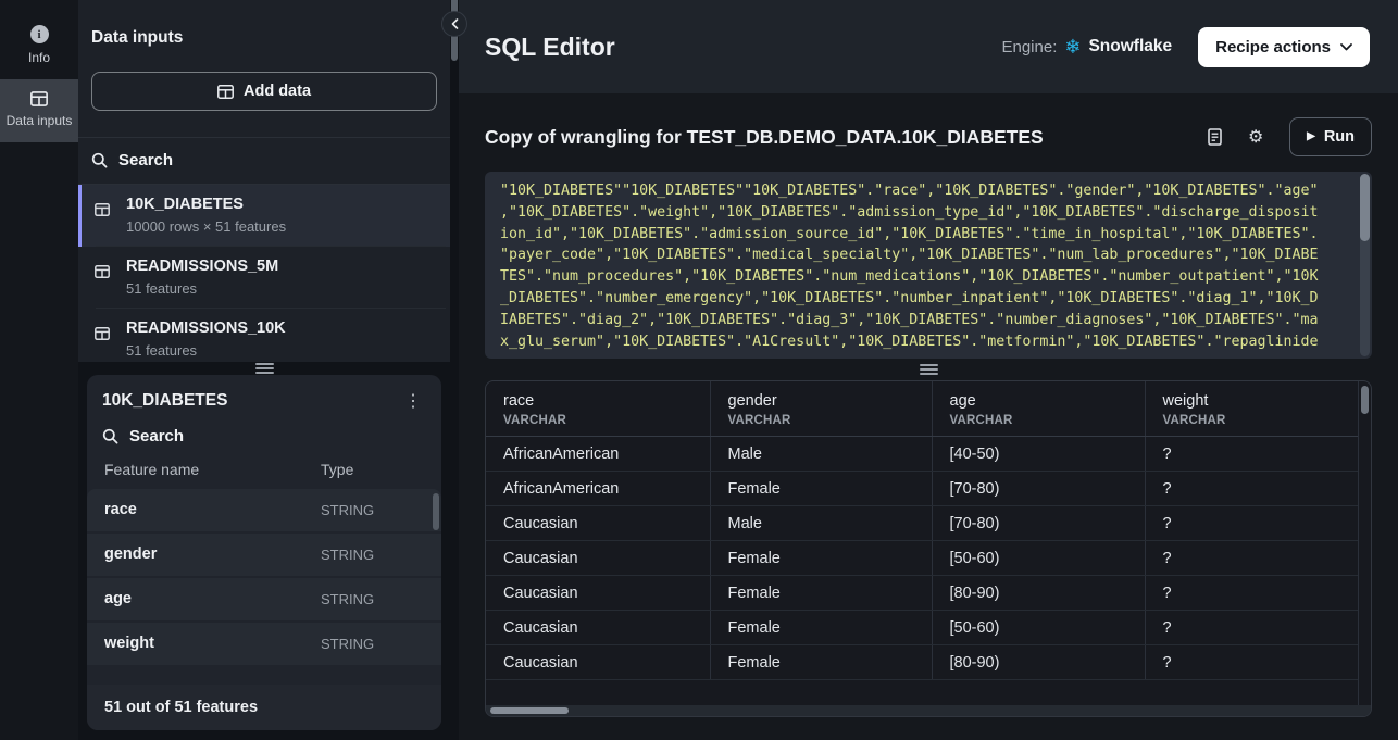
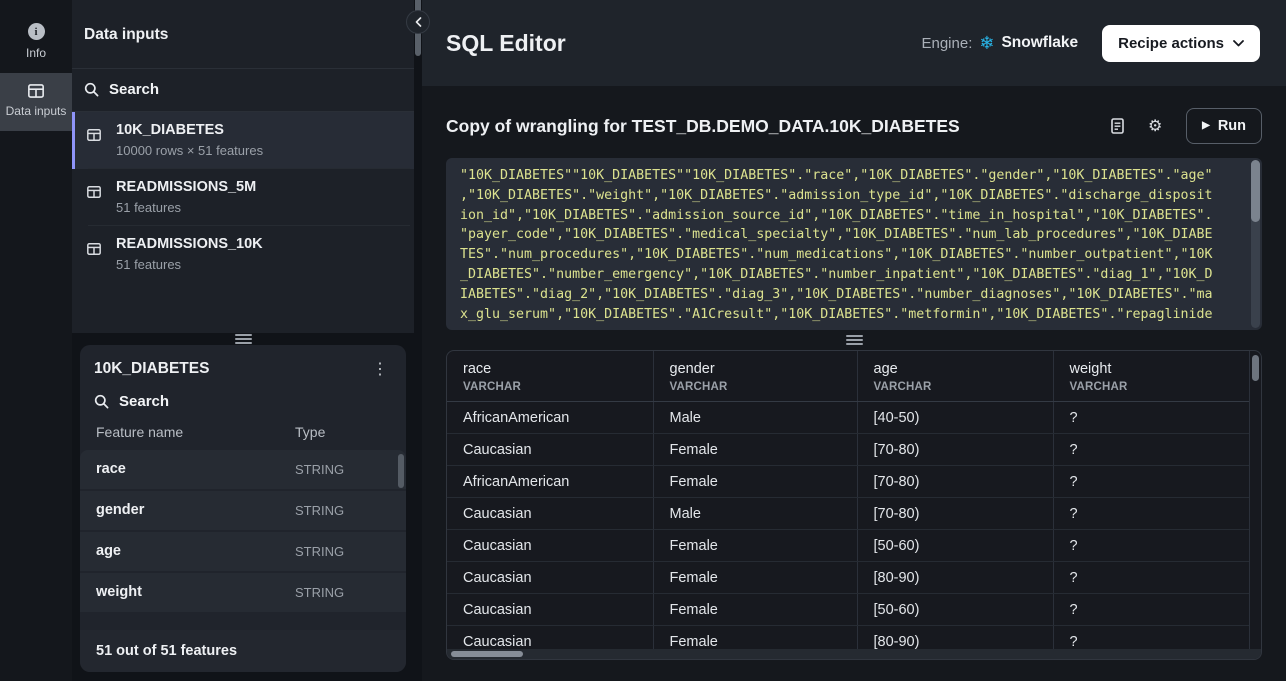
  i
  Info
  Data inputs
  Data inputs
- Add data
  Search
  10K_DIABETES
  10000 rows × 51 features
  READMISSIONS_5M
  51 features
  READMISSIONS_10K
  51 features
  10K_DIABETES
  ⋮
  Search
  Feature name
  Type
  race
  STRING
  gender
  STRING
  age
  STRING
  weight
  STRING
  51 out of 51 features
  SQL Editor
  Engine:
  ❄
  Snowflake
  Recipe actions
  Copy of wrangling for TEST_DB.DEMO_DATA.10K_DIABETES
  ⚙
  ▶
  Run
  "10K_DIABETES""10K_DIABETES""10K_DIABETES"."race","10K_DIABETES"."gender","10K_DIABETES"."age"
  ,"10K_DIABETES"."weight","10K_DIABETES"."admission_type_id","10K_DIABETES"."discharge_disposit
  ion_id","10K_DIABETES"."admission_source_id","10K_DIABETES"."time_in_hospital","10K_DIABETES".
  "payer_code","10K_DIABETES"."medical_specialty","10K_DIABETES"."num_lab_procedures","10K_DIABE
  TES"."num_procedures","10K_DIABETES"."num_medications","10K_DIABETES"."number_outpatient","10K
  _DIABETES"."number_emergency","10K_DIABETES"."number_inpatient","10K_DIABETES"."diag_1","10K_D
  IABETES"."diag_2","10K_DIABETES"."diag_3","10K_DIABETES"."number_diagnoses","10K_DIABETES"."ma
  x_glu_serum","10K_DIABETES"."A1Cresult","10K_DIABETES"."metformin","10K_DIABETES"."repaglinide
  race VARCHAR	gender VARCHAR	age VARCHAR	weight VARCHAR
  AfricanAmerican	Male	[40-50)	?
+ Caucasian	Female	[70-80)	?
  AfricanAmerican	Female	[70-80)	?
  Caucasian	Male	[70-80)	?
  Caucasian	Female	[50-60)	?
  Caucasian	Female	[80-90)	?
  Caucasian	Female	[50-60)	?
  Caucasian	Female	[80-90)	?
